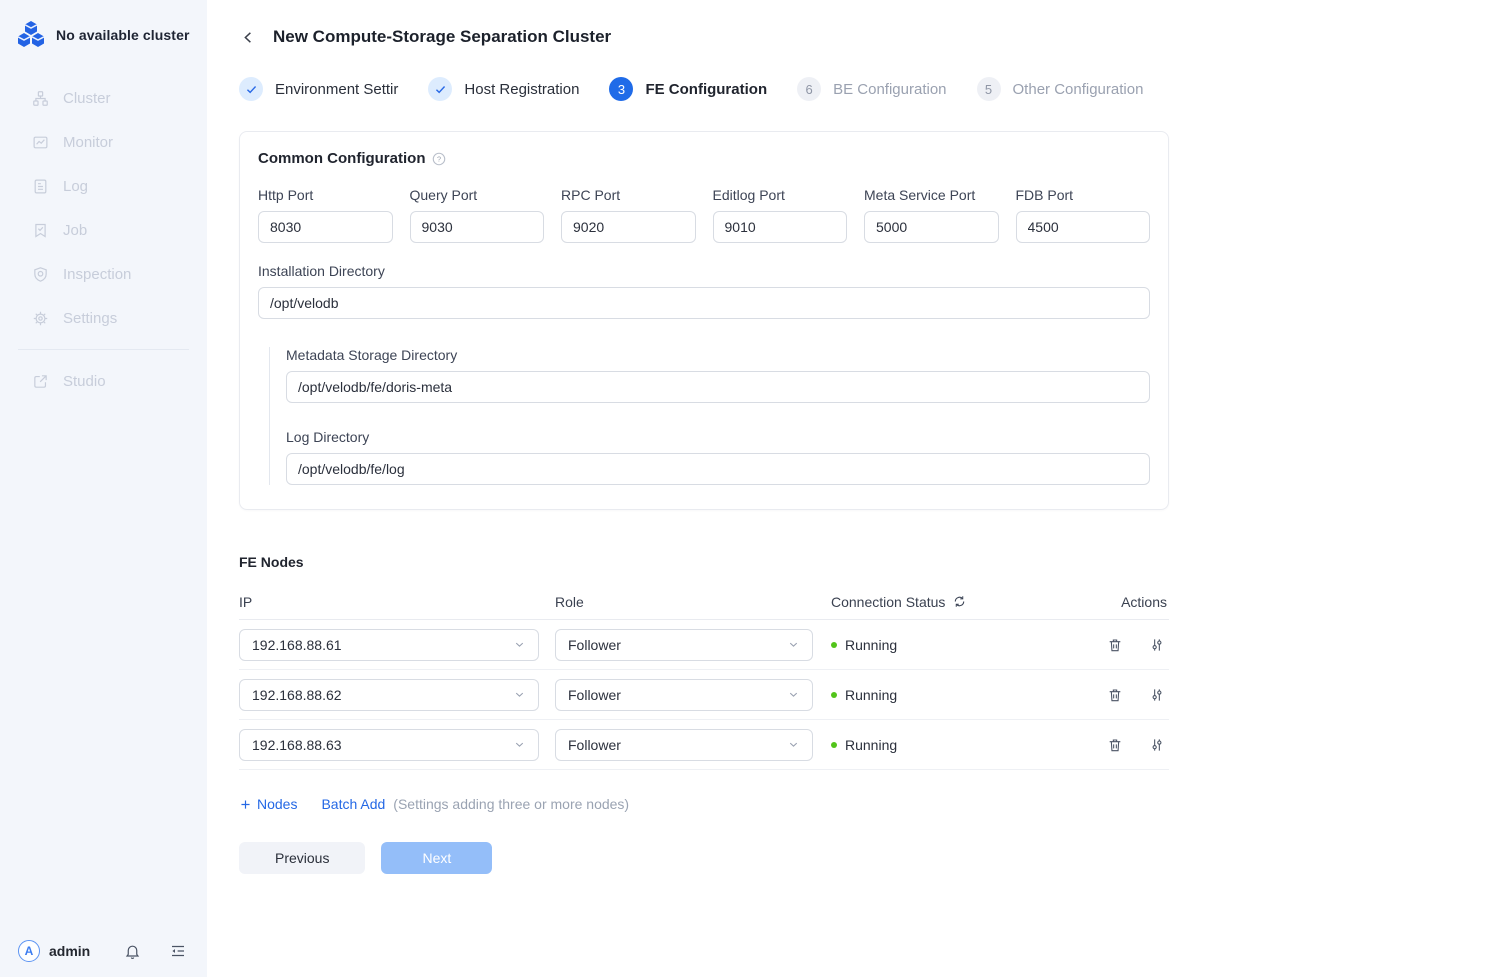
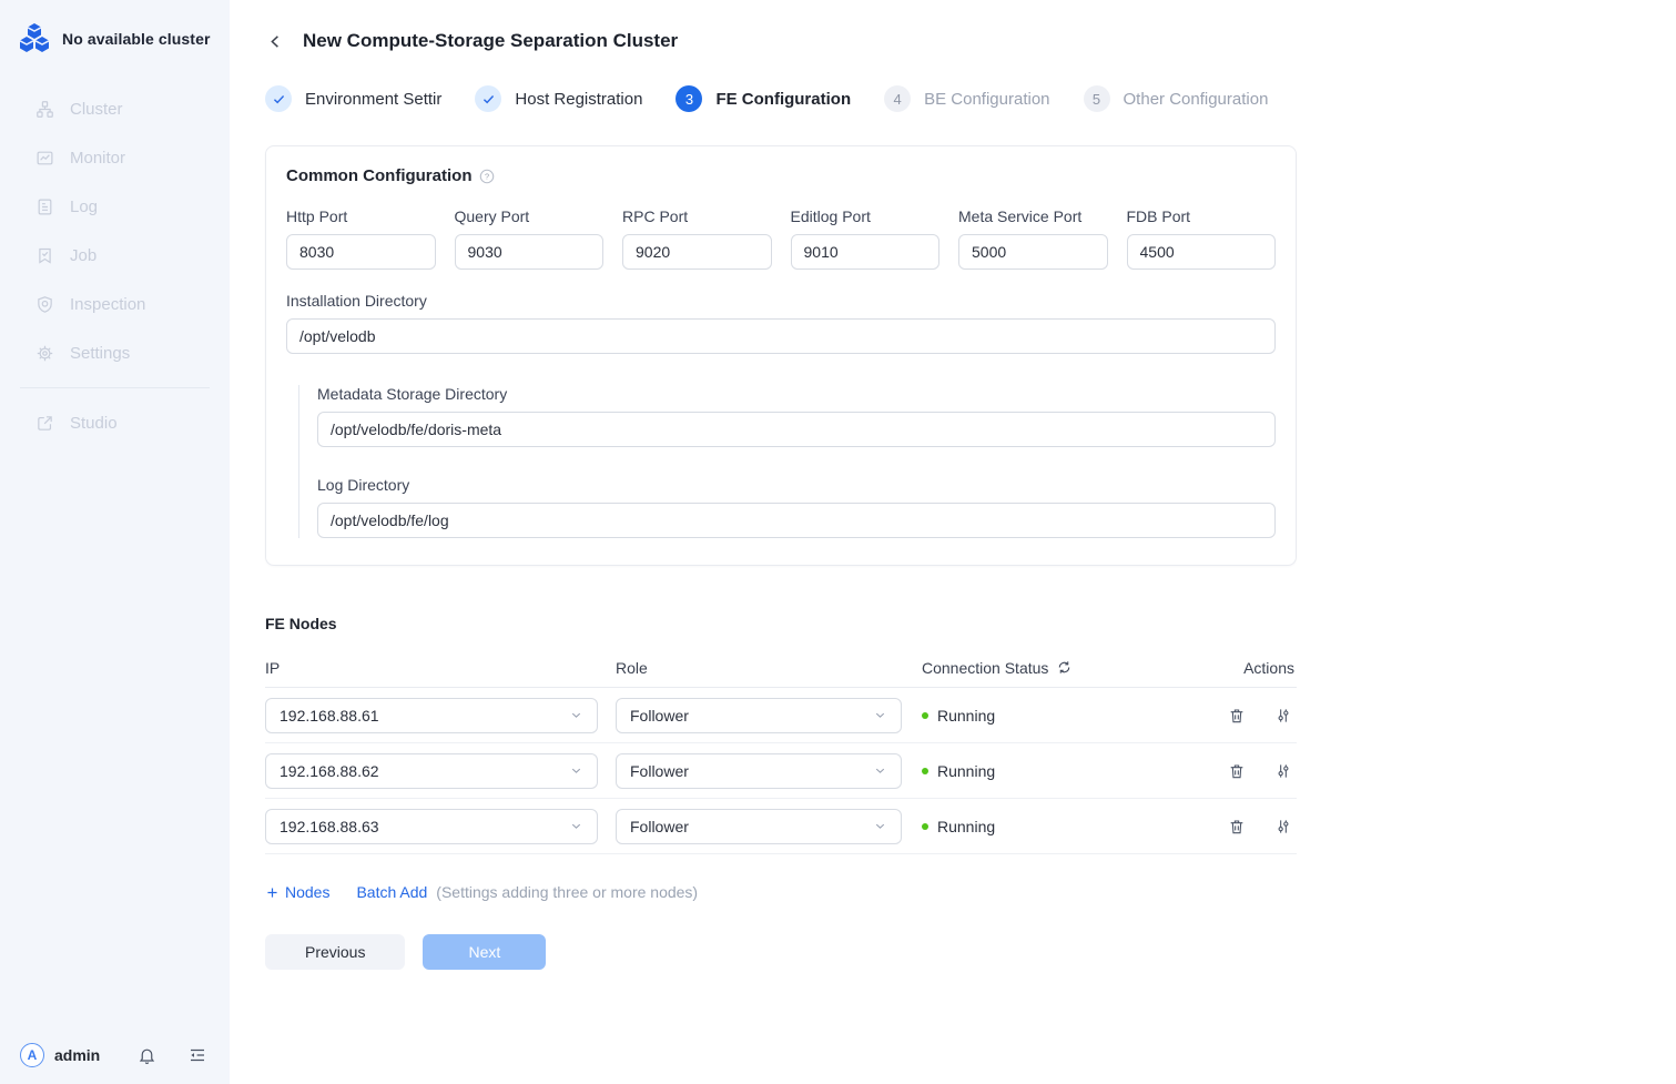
  No available cluster
  Cluster
  Monitor
  Log
  Job
  Inspection
  Settings
  Studio
  A
  admin
  New Compute-Storage Separation Cluster
  Environment Settir
  Host Registration
  3
  FE Configuration
- 6
+ 4
  BE Configuration
  5
  Other Configuration
  Common Configuration
  ?
  Http Port
  8030
  Query Port
  9030
  RPC Port
  9020
  Editlog Port
  9010
  Meta Service Port
  5000
  FDB Port
  4500
  Installation Directory
  /opt/velodb
  Metadata Storage Directory
  /opt/velodb/fe/doris-meta
  Log Directory
  /opt/velodb/fe/log
  FE Nodes
  IP
  Role
  Connection Status
  Actions
  192.168.88.61
  Follower
  Running
  192.168.88.62
  Follower
  Running
  192.168.88.63
  Follower
  Running
  Nodes
  Batch Add
  (Settings adding three or more nodes)
  Previous
  Next
